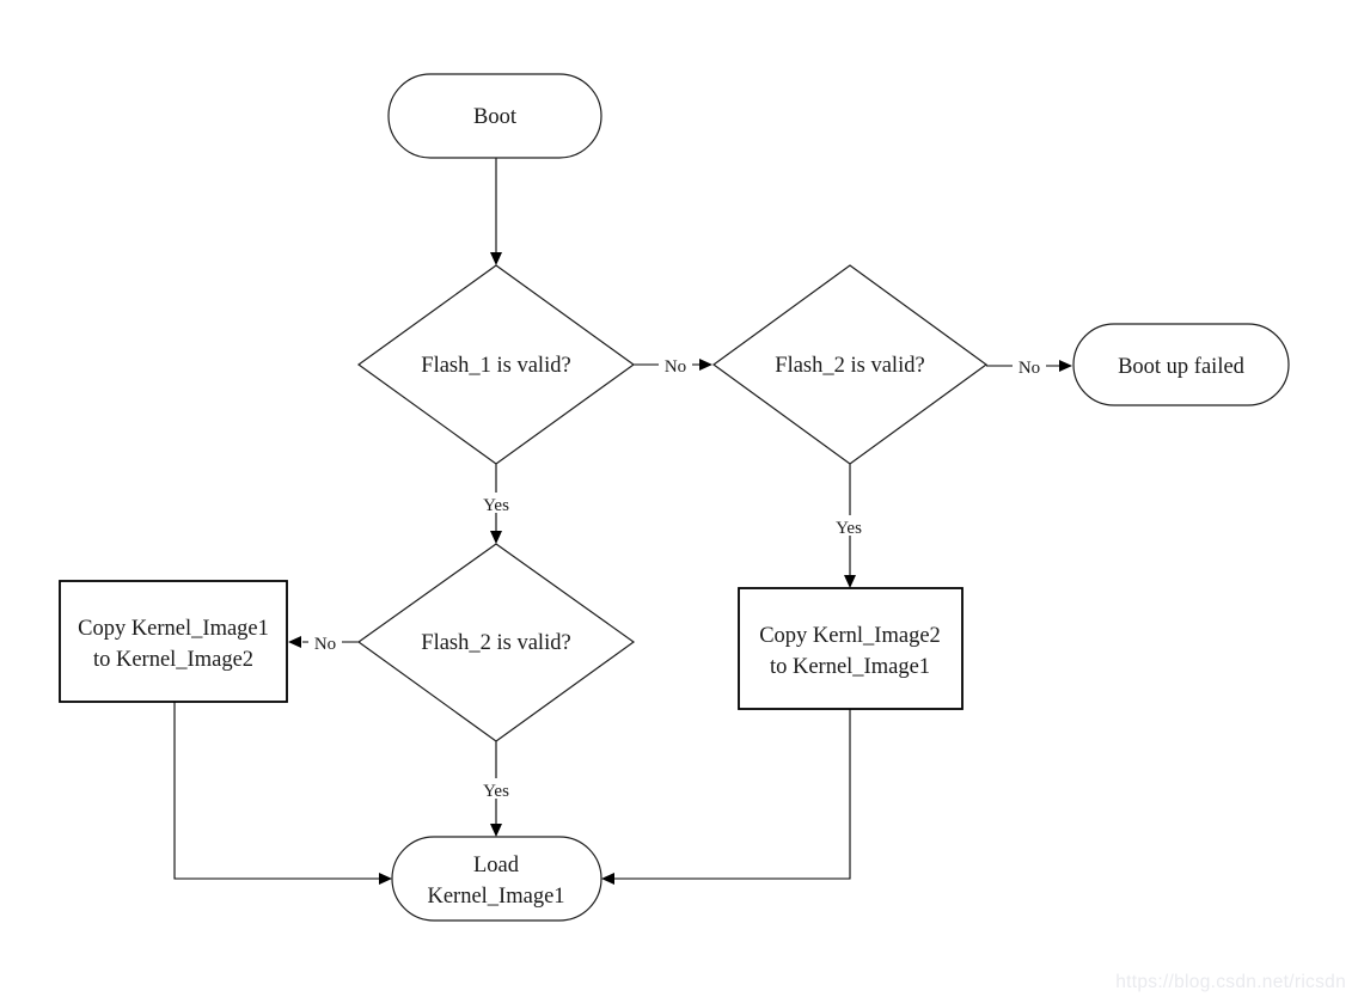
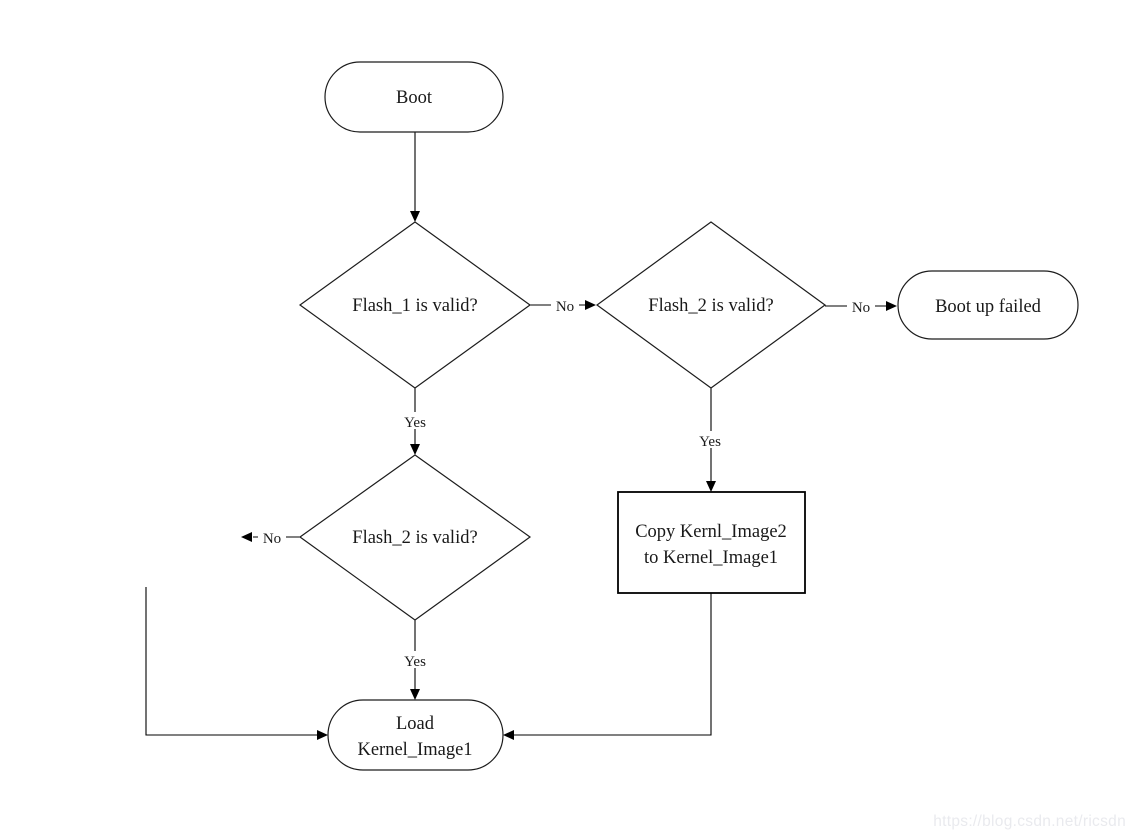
  Boot
  Flash_1 is valid?
  Flash_2 is valid?
  Boot up failed
  Flash_2 is valid?
- Copy Kernel_Image1
- to Kernel_Image2
  Copy Kernl_Image2
  to Kernel_Image1
  Load
  Kernel_Image1
  No
  No
  Yes
  Yes
  No
  Yes
